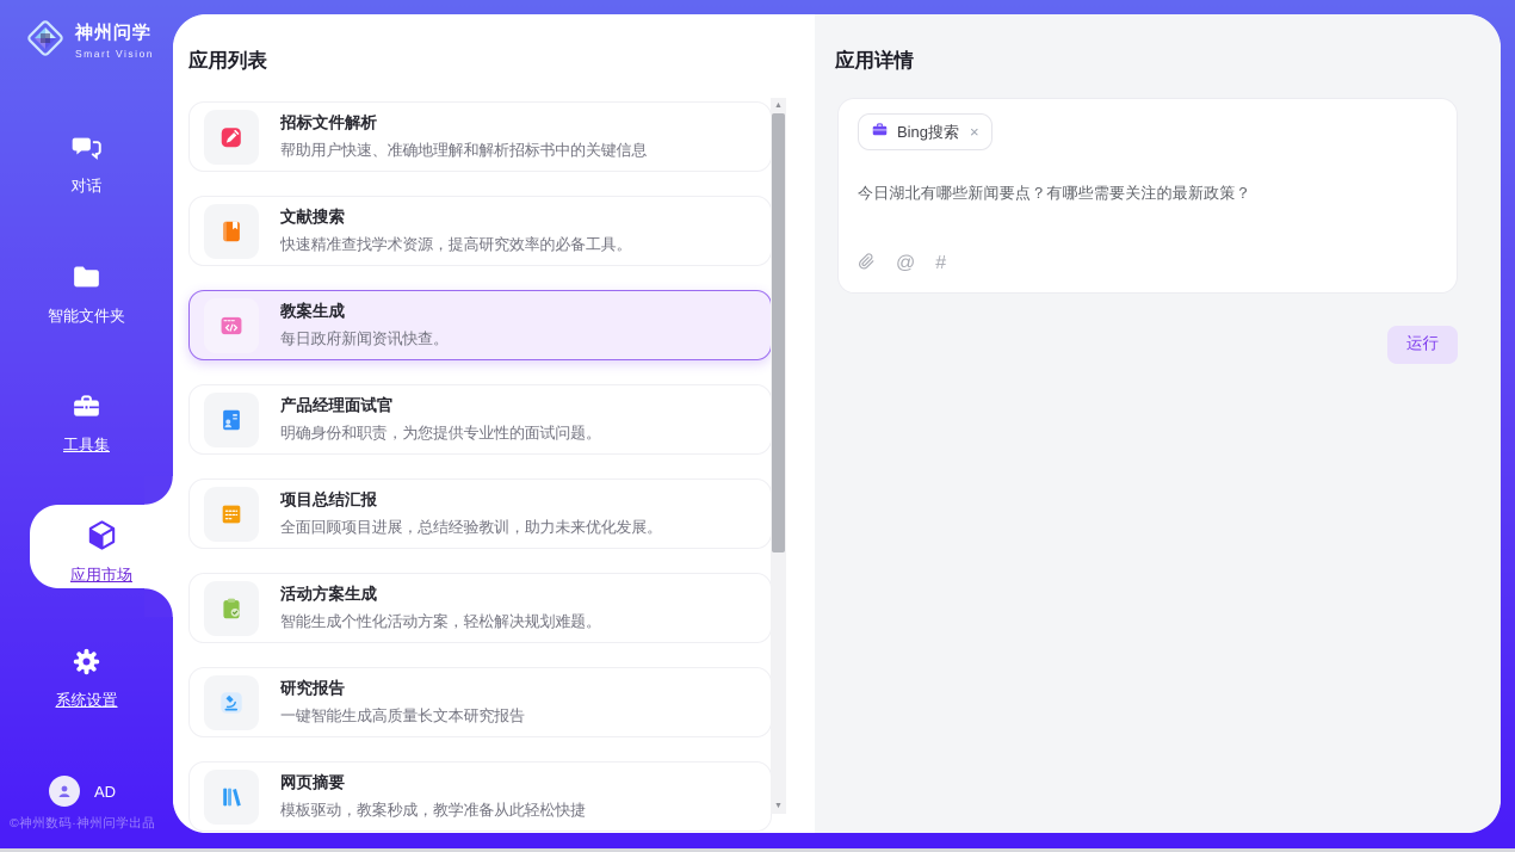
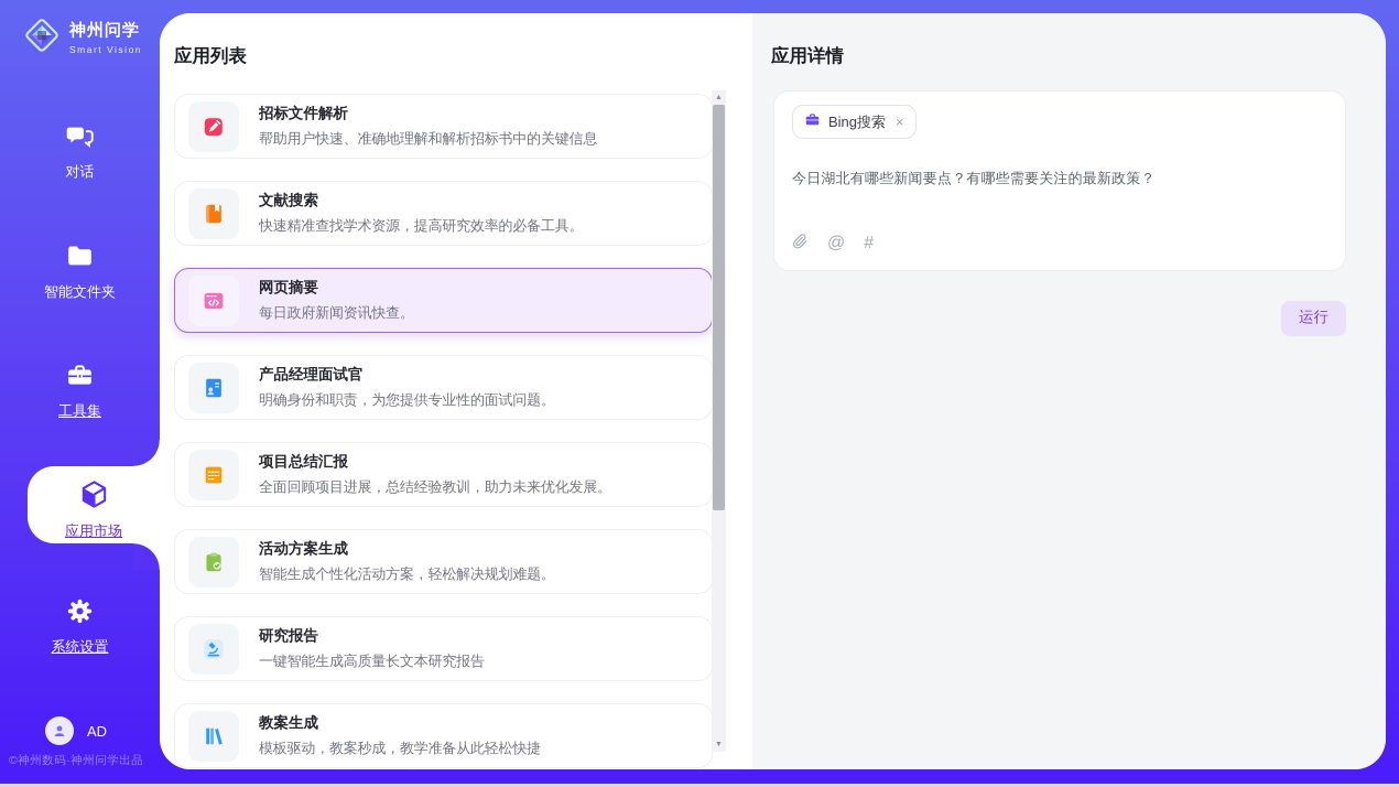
  神州问学
  Smart Vision
  对话
  智能文件夹
  工具集
  应用市场
  系统设置
  AD
  ©神州数码·神州问学出品
  应用列表
  招标文件解析
  帮助用户快速、准确地理解和解析招标书中的关键信息
  文献搜索
  快速精准查找学术资源，提高研究效率的必备工具。
- 教案生成
+ 网页摘要
  每日政府新闻资讯快查。
  产品经理面试官
  明确身份和职责，为您提供专业性的面试问题。
  项目总结汇报
  全面回顾项目进展，总结经验教训，助力未来优化发展。
  活动方案生成
  智能生成个性化活动方案，轻松解决规划难题。
  研究报告
  一键智能生成高质量长文本研究报告
- 网页摘要
+ 教案生成
  模板驱动，教案秒成，教学准备从此轻松快捷
  应用详情
  Bing搜索
  ×
  今日湖北有哪些新闻要点？有哪些需要关注的最新政策？
  @
  #
  运行
